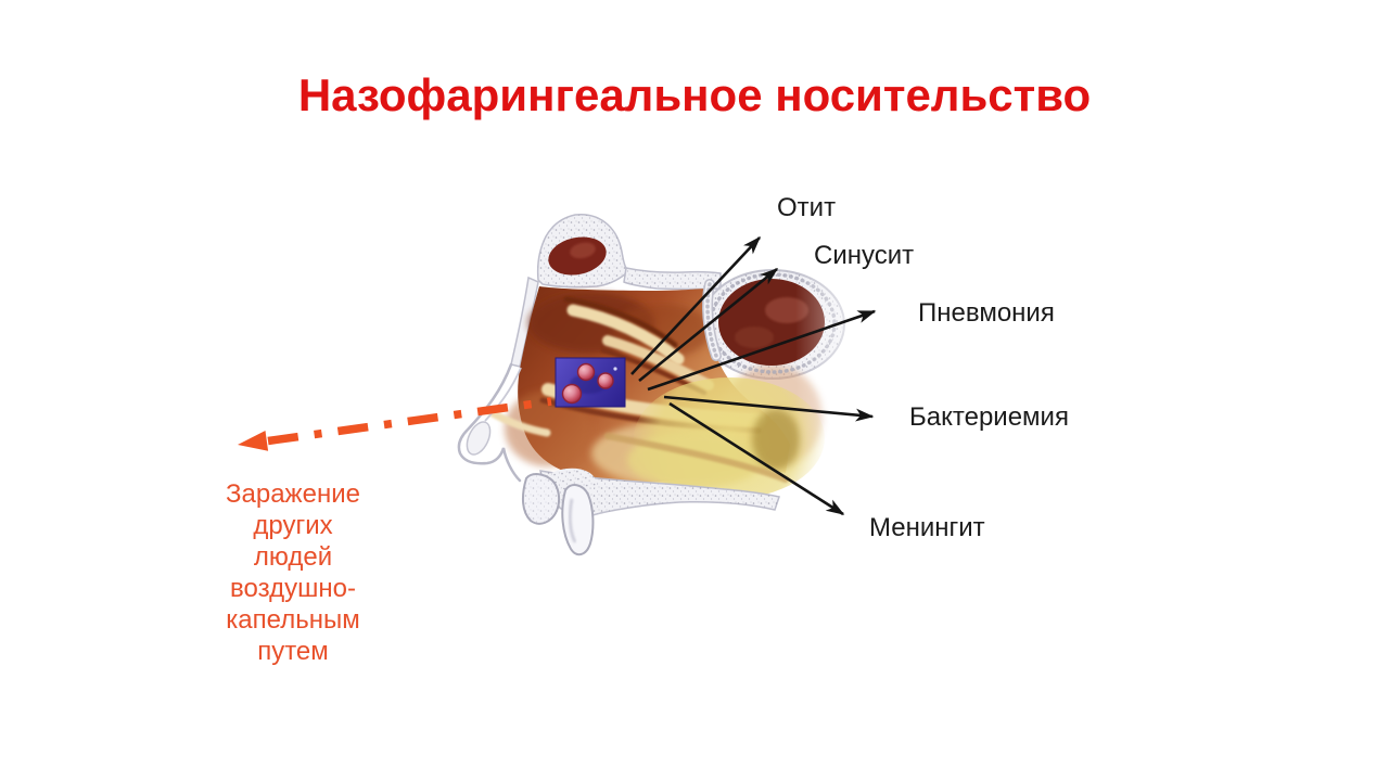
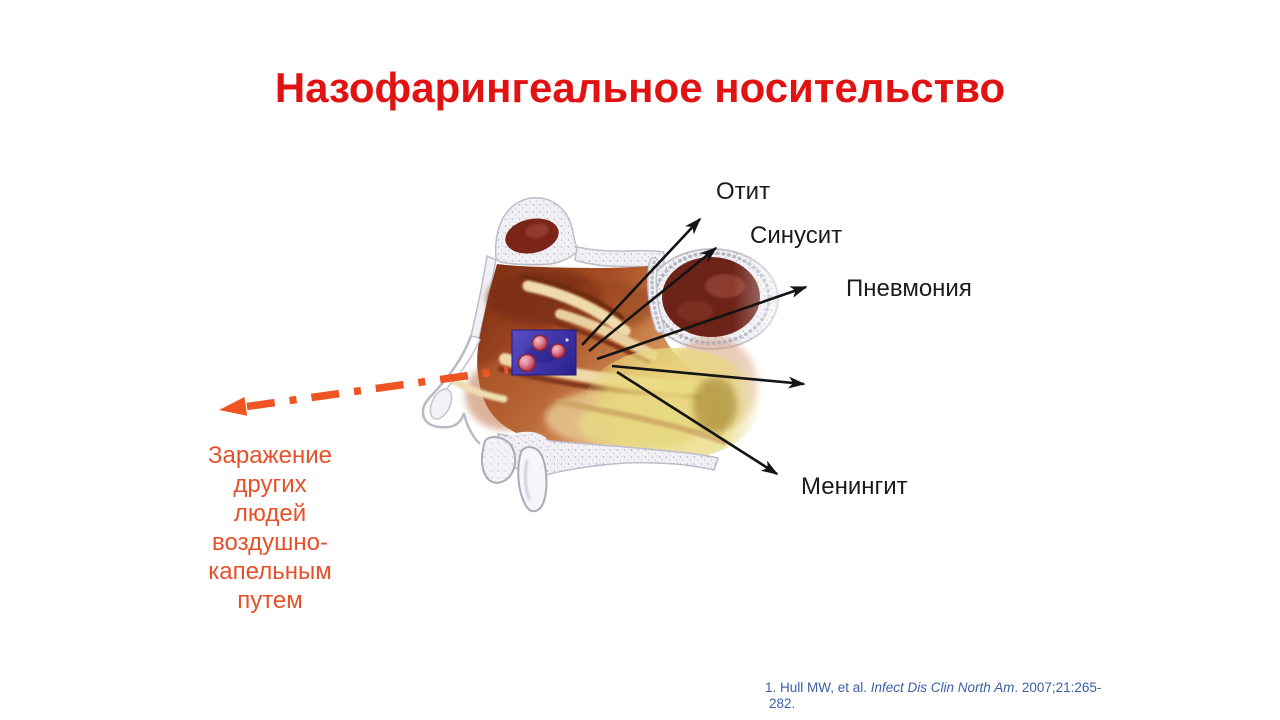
  Назофарингеальное носительство
  Отит
  Синусит
  Пневмония
- Бактериемия
  Менингит
  Заражение
  других
  людей
  воздушно-
  капельным
  путем
+ 1. Hull MW, et al. Infect Dis Clin North Am. 2007;21:265-
+ 282.
